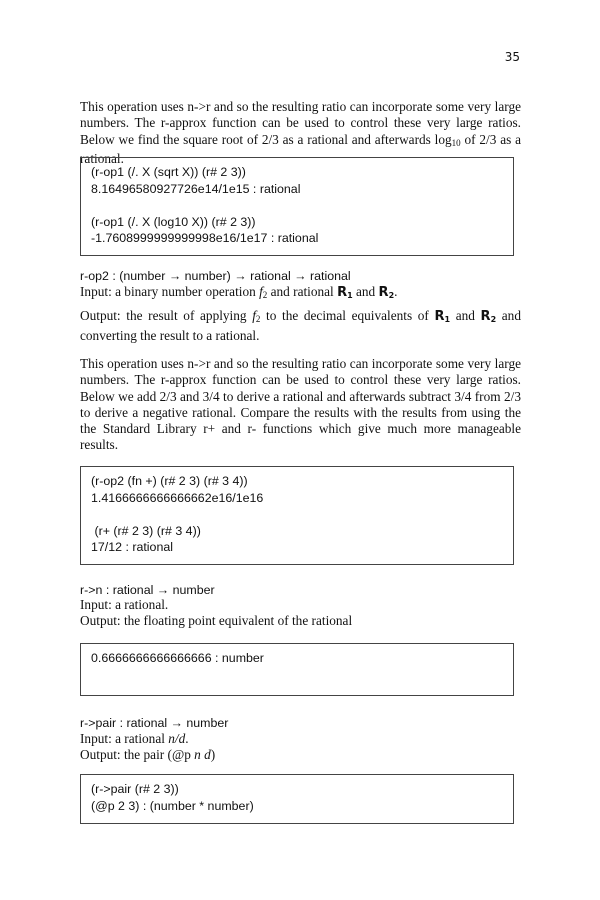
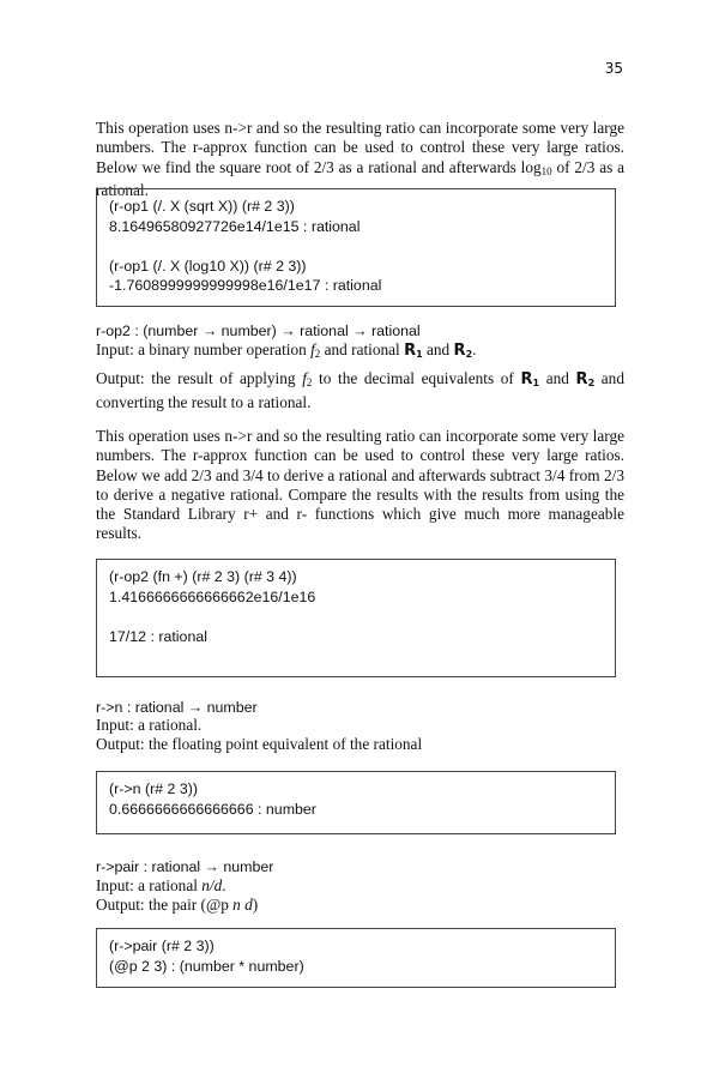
  35
  This operation uses n->r and so the resulting ratio can incorporate some very large numbers. The r-approx function can be used to control these very large ratios. Below we find the square root of 2/3 as a rational and afterwards log10 of 2/3 as a rational.
  (r-op1 (/. X (sqrt X)) (r# 2 3))
  8.16496580927726e14/1e15 : rational
  (r-op1 (/. X (log10 X)) (r# 2 3))
  -1.7608999999999998e16/1e17 : rational
  r-op2 : (number → number) → rational → rational
  Input: a binary number operation f2 and rational R1 and R2.
  Output: the result of applying f2 to the decimal equivalents of R1 and R2 and converting the result to a rational.
  This operation uses n->r and so the resulting ratio can incorporate some very large numbers. The r-approx function can be used to control these very large ratios. Below we add 2/3 and 3/4 to derive a rational and afterwards subtract 3/4 from 2/3 to derive a negative rational. Compare the results with the results from using the the Standard Library r+ and r- functions which give much more manageable results.
  (r-op2 (fn +) (r# 2 3) (r# 3 4))
  1.4166666666666662e16/1e16
- (r+ (r# 2 3) (r# 3 4))
  17/12 : rational
  r->n : rational → number
  Input: a rational.
  Output: the floating point equivalent of the rational
+ (r->n (r# 2 3))
  0.6666666666666666 : number
  r->pair : rational → number
  Input: a rational n/d.
  Output: the pair (@p n d)
  (r->pair (r# 2 3))
  (@p 2 3) : (number * number)
